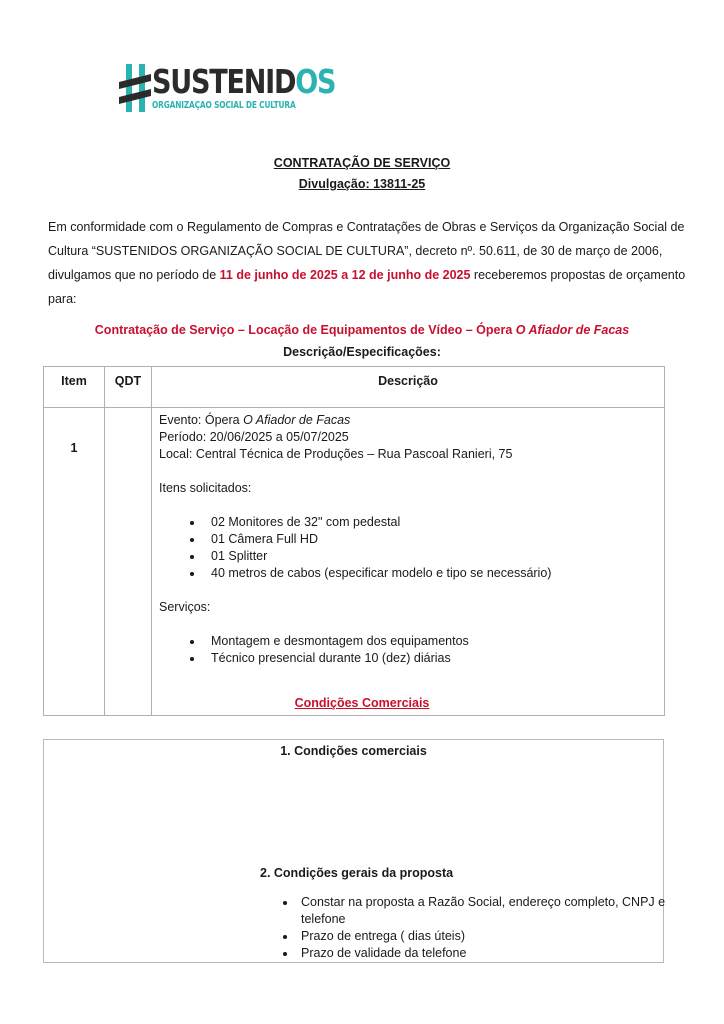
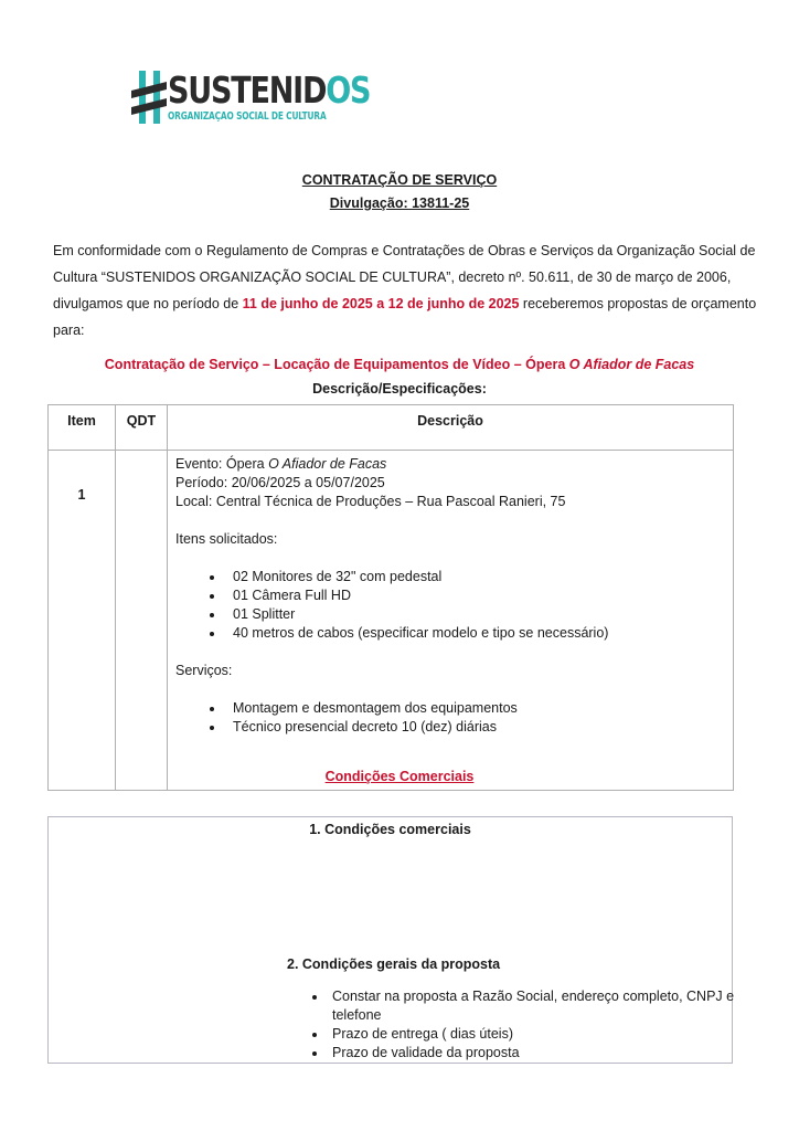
  SUSTENIDOS
  ORGANIZAÇÃO SOCIAL DE CULTURA
  CONTRATAÇÃO DE SERVIÇO
  Divulgação: 13811-25
  Em conformidade com o Regulamento de Compras e Contratações de Obras e Serviços da Organização Social de Cultura “SUSTENIDOS ORGANIZAÇÃO SOCIAL DE CULTURA”, decreto nº. 50.611, de 30 de março de 2006, divulgamos que no período de 11 de junho de 2025 a 12 de junho de 2025 receberemos propostas de orçamento para:
  Contratação de Serviço – Locação de Equipamentos de Vídeo – Ópera O Afiador de Facas
  Descrição/Especificações:
  Item	QDT	Descrição
- 1		Evento: Ópera O Afiador de Facas Período: 20/06/2025 a 05/07/2025 Local: Central Técnica de Produções – Rua Pascoal Ranieri, 75 Itens solicitados: 02 Monitores de 32" com pedestal 01 Câmera Full HD 01 Splitter 40 metros de cabos (especificar modelo e tipo se necessário) Serviços: Montagem e desmontagem dos equipamentos Técnico presencial durante 10 (dez) diárias
+ 1		Evento: Ópera O Afiador de Facas Período: 20/06/2025 a 05/07/2025 Local: Central Técnica de Produções – Rua Pascoal Ranieri, 75 Itens solicitados: 02 Monitores de 32" com pedestal 01 Câmera Full HD 01 Splitter 40 metros de cabos (especificar modelo e tipo se necessário) Serviços: Montagem e desmontagem dos equipamentos Técnico presencial decreto 10 (dez) diárias
  Condições Comerciais
  1. Condições comerciais
  2. Condições gerais da proposta
  Constar na proposta a Razão Social, endereço completo, CNPJ e telefone
  Prazo de entrega ( dias úteis)
- Prazo de validade da telefone
+ Prazo de validade da proposta
